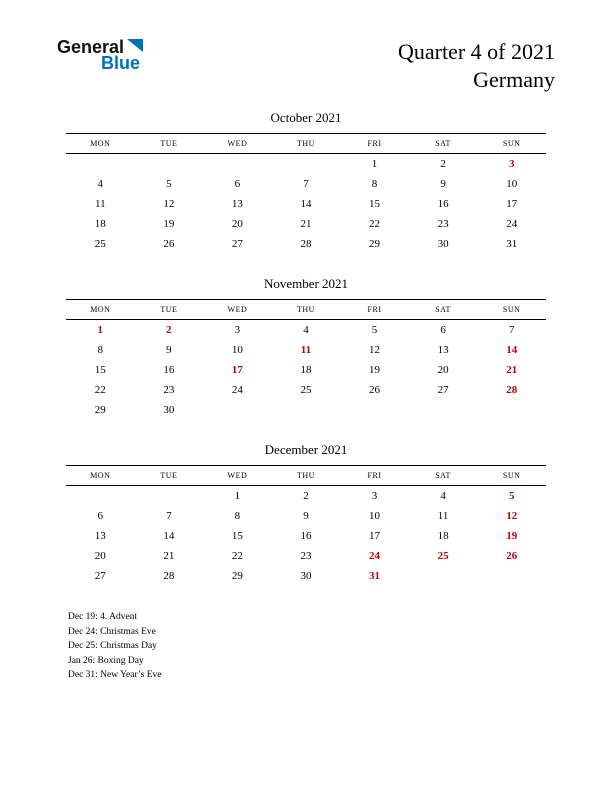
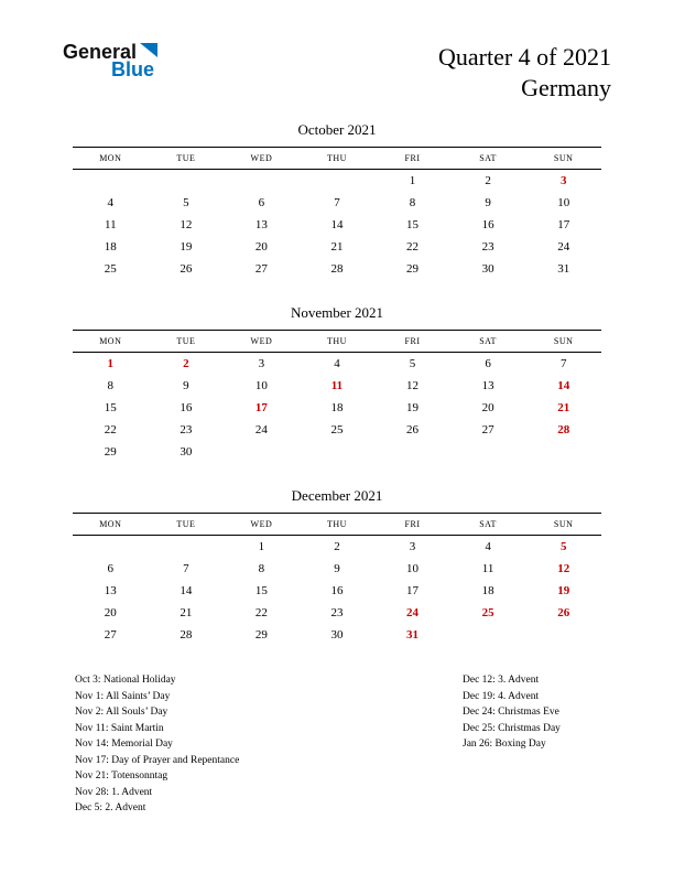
  General
  Blue
  Quarter 4 of 2021
  Germany
  October 2021
  MON	TUE	WED	THU	FRI	SAT	SUN
  				1	2	3
  4	5	6	7	8	9	10
  11	12	13	14	15	16	17
  18	19	20	21	22	23	24
  25	26	27	28	29	30	31
  November 2021
  MON	TUE	WED	THU	FRI	SAT	SUN
  1	2	3	4	5	6	7
  8	9	10	11	12	13	14
  15	16	17	18	19	20	21
  22	23	24	25	26	27	28
  29	30
  December 2021
  MON	TUE	WED	THU	FRI	SAT	SUN
  		1	2	3	4	5
  6	7	8	9	10	11	12
  13	14	15	16	17	18	19
  20	21	22	23	24	25	26
  27	28	29	30	31
+ Oct 3: National Holiday
+ Nov 1: All Saints’ Day
+ Nov 2: All Souls’ Day
+ Nov 11: Saint Martin
+ Nov 14: Memorial Day
+ Nov 17: Day of Prayer and Repentance
+ Nov 21: Totensonntag
+ Nov 28: 1. Advent
+ Dec 5: 2. Advent
+ Dec 12: 3. Advent
  Dec 19: 4. Advent
  Dec 24: Christmas Eve
  Dec 25: Christmas Day
  Jan 26: Boxing Day
- Dec 31: New Year’s Eve
